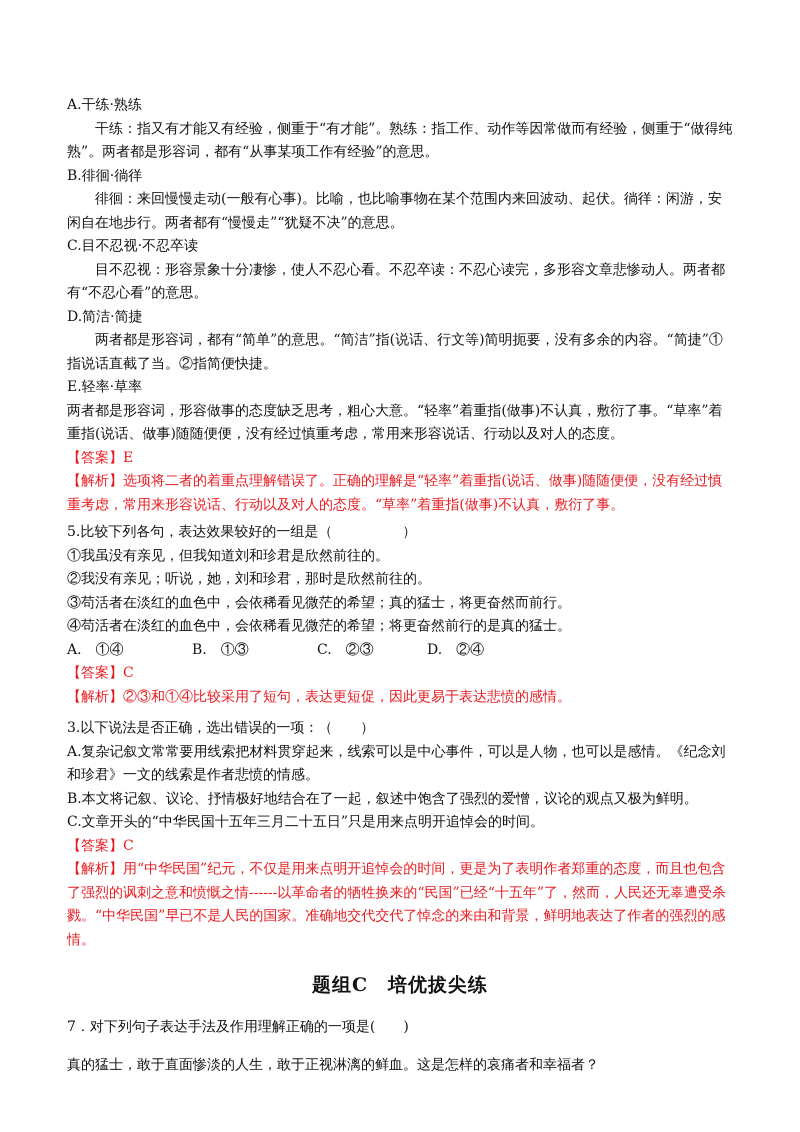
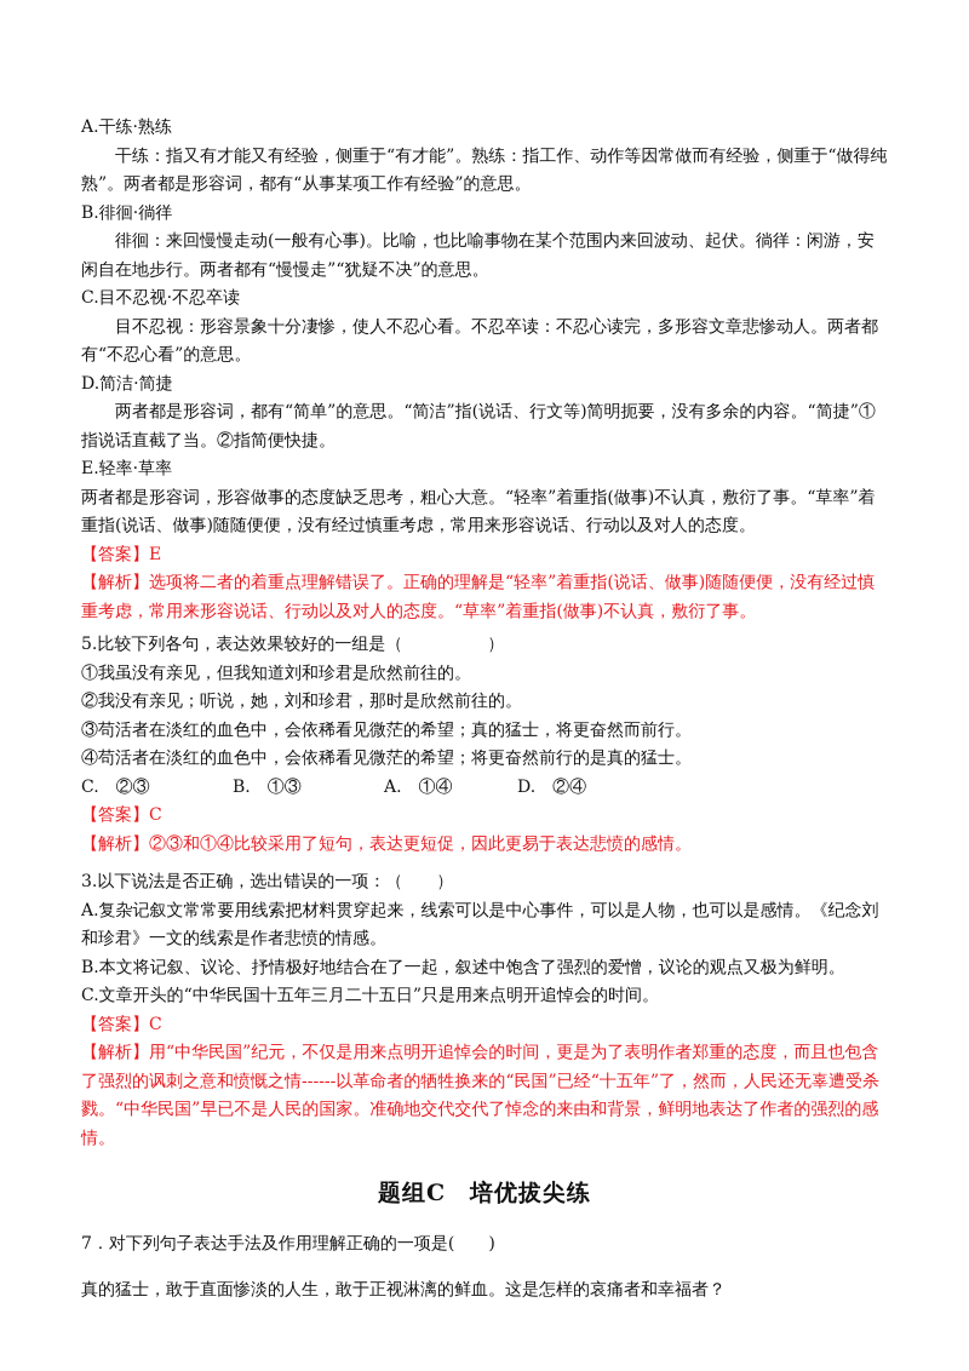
  A.干练·熟练
  干练：指又有才能又有经验，侧重于“有才能”。熟练：指工作、动作等因常做而有经验，侧重于“做得纯熟”。两者都是形容词，都有“从事某项工作有经验”的意思。
  B.徘徊·徜徉
  徘徊：来回慢慢走动(一般有心事)。比喻，也比喻事物在某个范围内来回波动、起伏。徜徉：闲游，安闲自在地步行。两者都有“慢慢走”“犹疑不决”的意思。
  C.目不忍视·不忍卒读
  目不忍视：形容景象十分凄惨，使人不忍心看。不忍卒读：不忍心读完，多形容文章悲惨动人。两者都有“不忍心看”的意思。
  D.简洁·简捷
  两者都是形容词，都有“简单”的意思。“简洁”指(说话、行文等)简明扼要，没有多余的内容。“简捷”①指说话直截了当。②指简便快捷。
  E.轻率·草率
  两者都是形容词，形容做事的态度缺乏思考，粗心大意。“轻率”着重指(做事)不认真，敷衍了事。“草率”着重指(说话、做事)随随便便，没有经过慎重考虑，常用来形容说话、行动以及对人的态度。
  【答案】E
  【解析】选项将二者的着重点理解错误了。正确的理解是“轻率”着重指(说话、做事)随随便便，没有经过慎重考虑，常用来形容说话、行动以及对人的态度。“草率”着重指(做事)不认真，敷衍了事。
  5.比较下列各句，表达效果较好的一组是（ ）
  ①我虽没有亲见，但我知道刘和珍君是欣然前往的。
  ②我没有亲见；听说，她，刘和珍君，那时是欣然前往的。
  ③苟活者在淡红的血色中，会依稀看见微茫的希望；真的猛士，将更奋然而前行。
  ④苟活者在淡红的血色中，会依稀看见微茫的希望；将更奋然前行的是真的猛士。
- A. ①④
+ C. ②③
  B. ①③
- C. ②③
+ A. ①④
  D. ②④
  【答案】C
  【解析】②③和①④比较采用了短句，表达更短促，因此更易于表达悲愤的感情。
  3.以下说法是否正确，选出错误的一项：（ ）
  A.复杂记叙文常常要用线索把材料贯穿起来，线索可以是中心事件，可以是人物，也可以是感情。《纪念刘和珍君》一文的线索是作者悲愤的情感。
  B.本文将记叙、议论、抒情极好地结合在了一起，叙述中饱含了强烈的爱憎，议论的观点又极为鲜明。
  C.文章开头的“中华民国十五年三月二十五日”只是用来点明开追悼会的时间。
  【答案】C
  【解析】用“中华民国”纪元，不仅是用来点明开追悼会的时间，更是为了表明作者郑重的态度，而且也包含了强烈的讽刺之意和愤慨之情------以革命者的牺牲换来的“民国”已经“十五年”了，然而，人民还无辜遭受杀戮。“中华民国”早已不是人民的国家。准确地交代交代了悼念的来由和背景，鲜明地表达了作者的强烈的感情。
  题组C 培优拔尖练
  7．对下列句子表达手法及作用理解正确的一项是( )
  真的猛士，敢于直面惨淡的人生，敢于正视淋漓的鲜血。这是怎样的哀痛者和幸福者？
